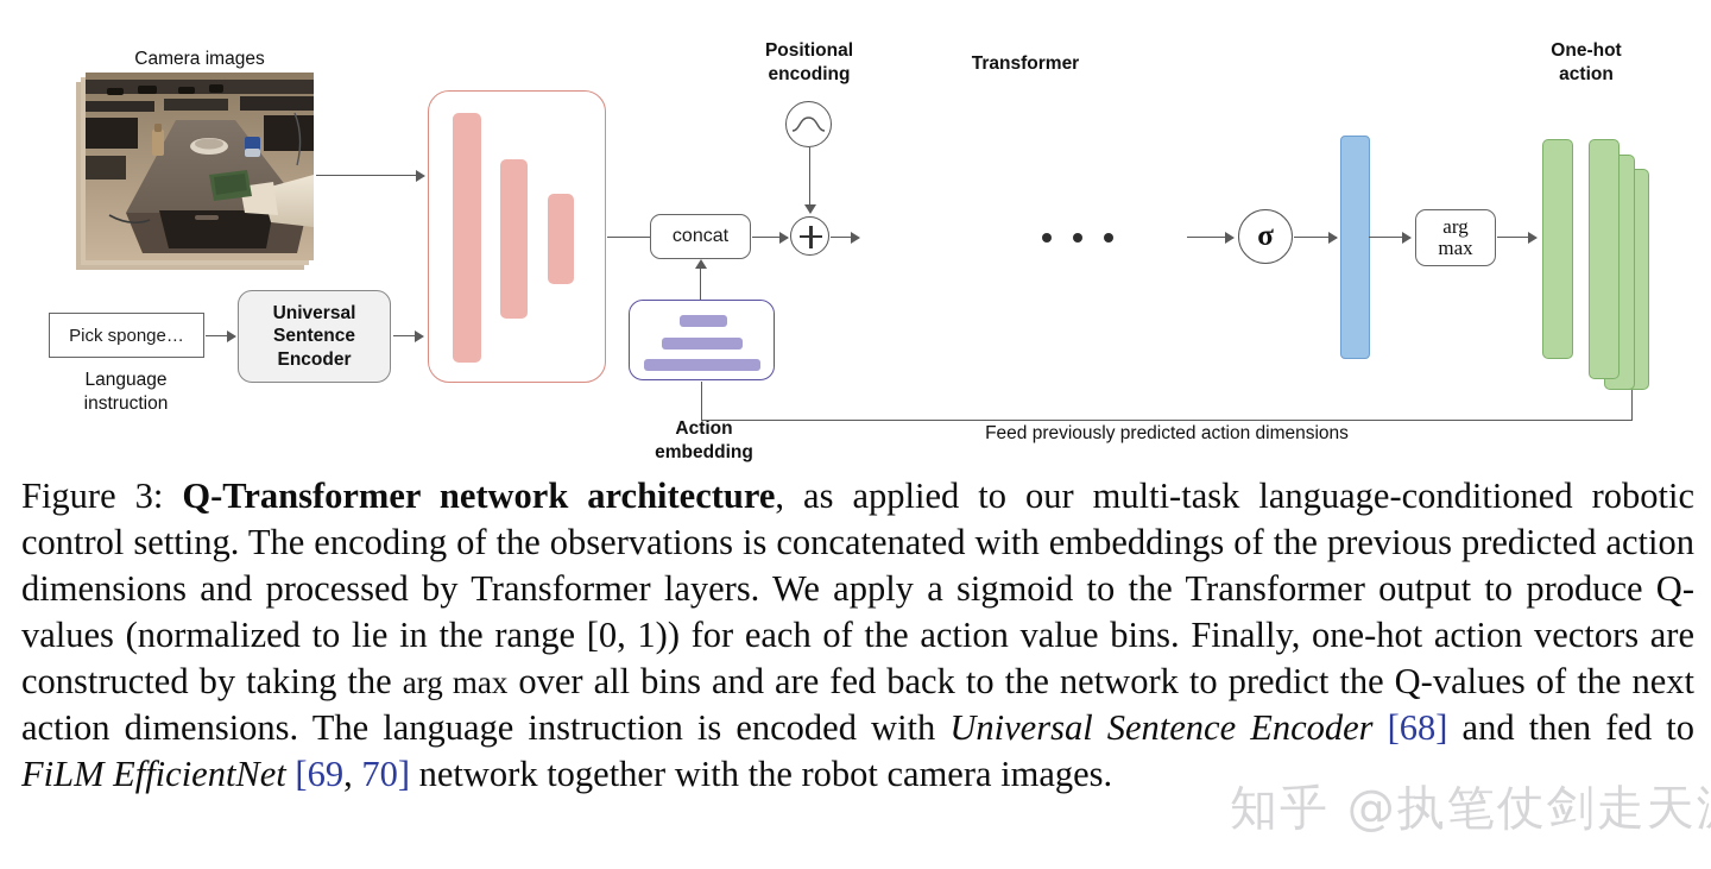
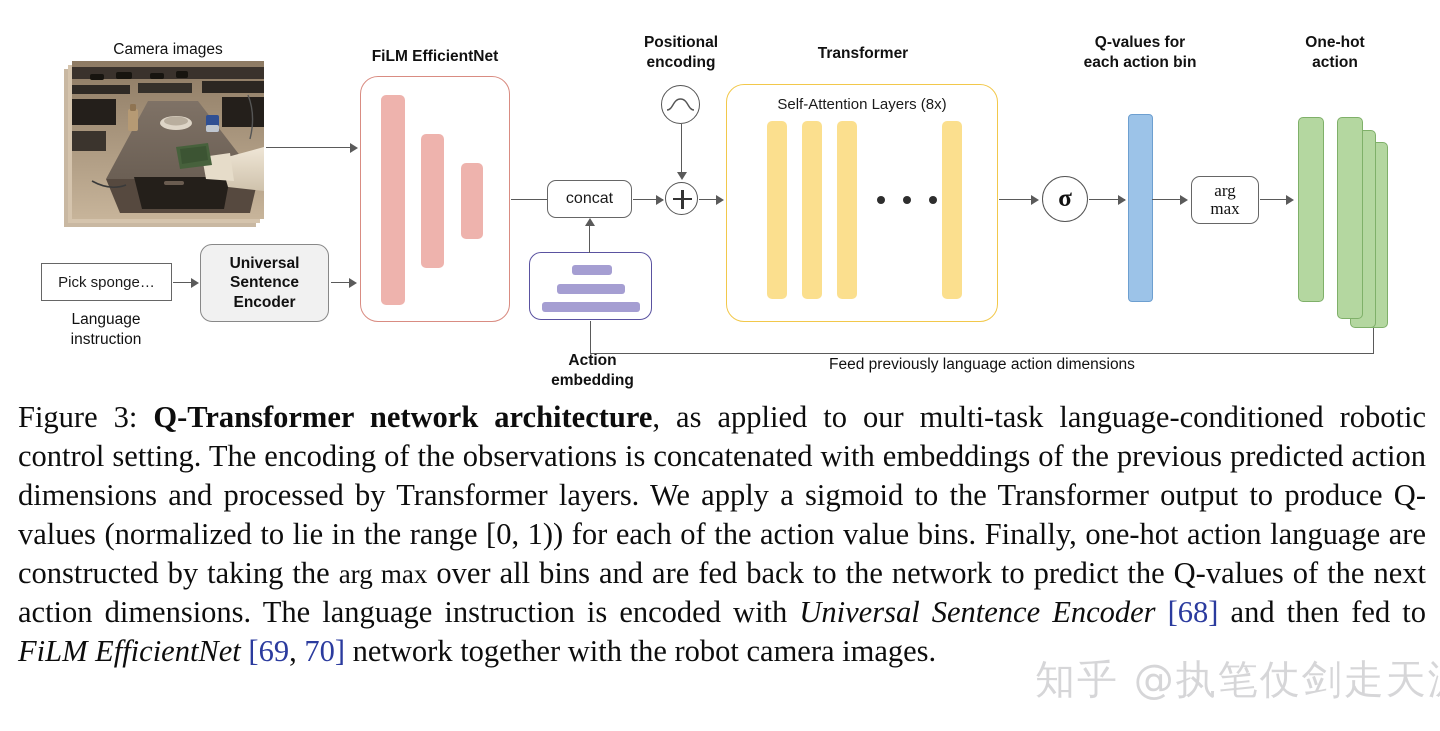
  Camera images
  Pick sponge…
  Language
  instruction
  Universal
  Sentence
  Encoder
+ FiLM EfficientNet
  concat
  Action
  embedding
  Positional
  encoding
  Transformer
+ Self-Attention Layers (8x)
  σ
+ Q-values for
+ each action bin
  arg
  max
  One-hot
  action
- Feed previously predicted action dimensions
+ Feed previously language action dimensions
- Figure 3: Q-Transformer network architecture, as applied to our multi-task language-conditioned robotic control setting. The encoding of the observations is concatenated with embeddings of the previous predicted action dimensions and processed by Transformer layers. We apply a sigmoid to the Transformer output to produce Q-values (normalized to lie in the range [0, 1)) for each of the action value bins. Finally, one-hot action vectors are constructed by taking the arg max over all bins and are fed back to the network to predict the Q-values of the next action dimensions. The language instruction is encoded with Universal Sentence Encoder [68] and then fed to FiLM EfficientNet [69, 70] network together with the robot camera images.
+ Figure 3: Q-Transformer network architecture, as applied to our multi-task language-conditioned robotic control setting. The encoding of the observations is concatenated with embeddings of the previous predicted action dimensions and processed by Transformer layers. We apply a sigmoid to the Transformer output to produce Q-values (normalized to lie in the range [0, 1)) for each of the action value bins. Finally, one-hot action language are constructed by taking the arg max over all bins and are fed back to the network to predict the Q-values of the next action dimensions. The language instruction is encoded with Universal Sentence Encoder [68] and then fed to FiLM EfficientNet [69, 70] network together with the robot camera images.
  知乎 @执笔仗剑走天
